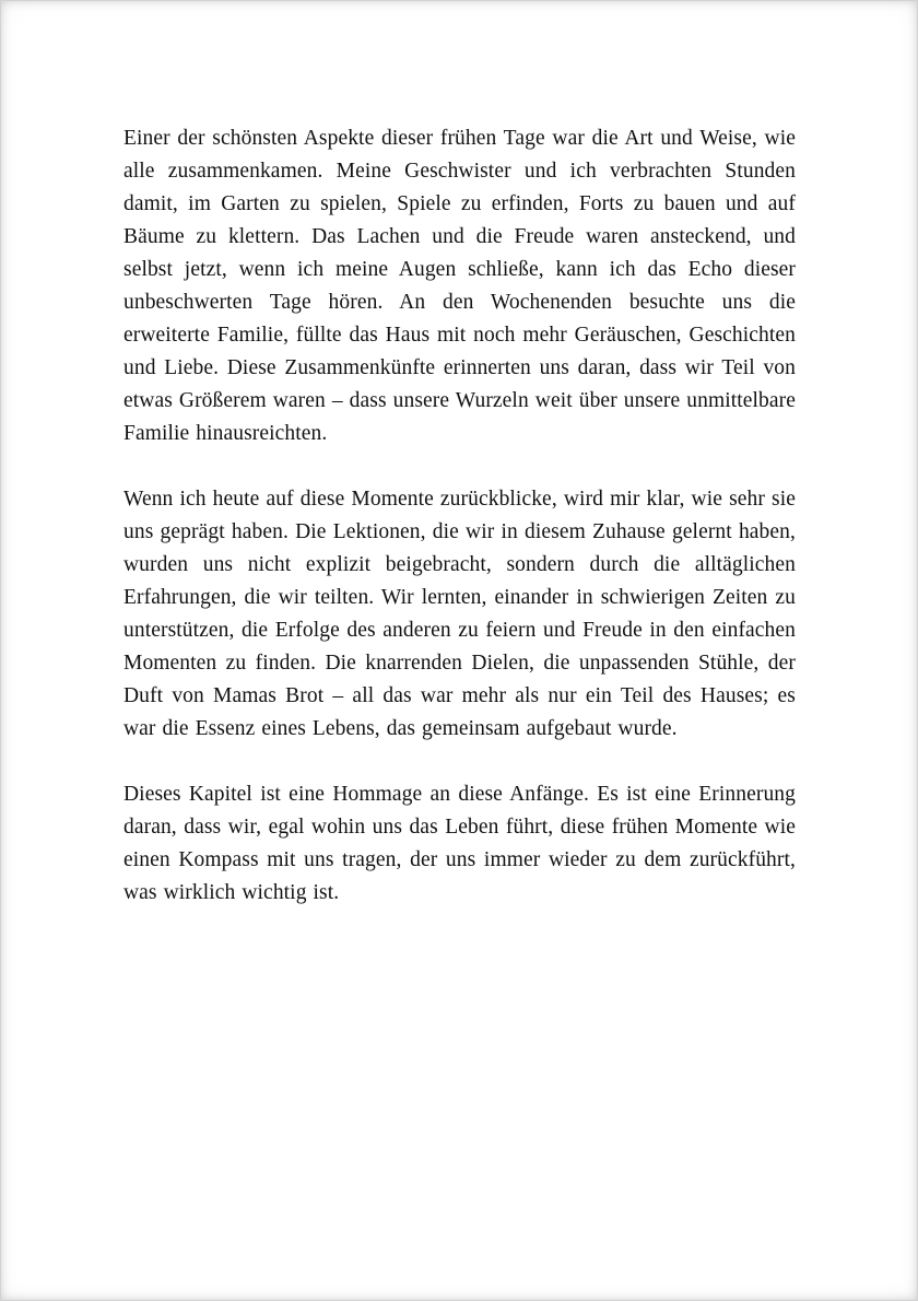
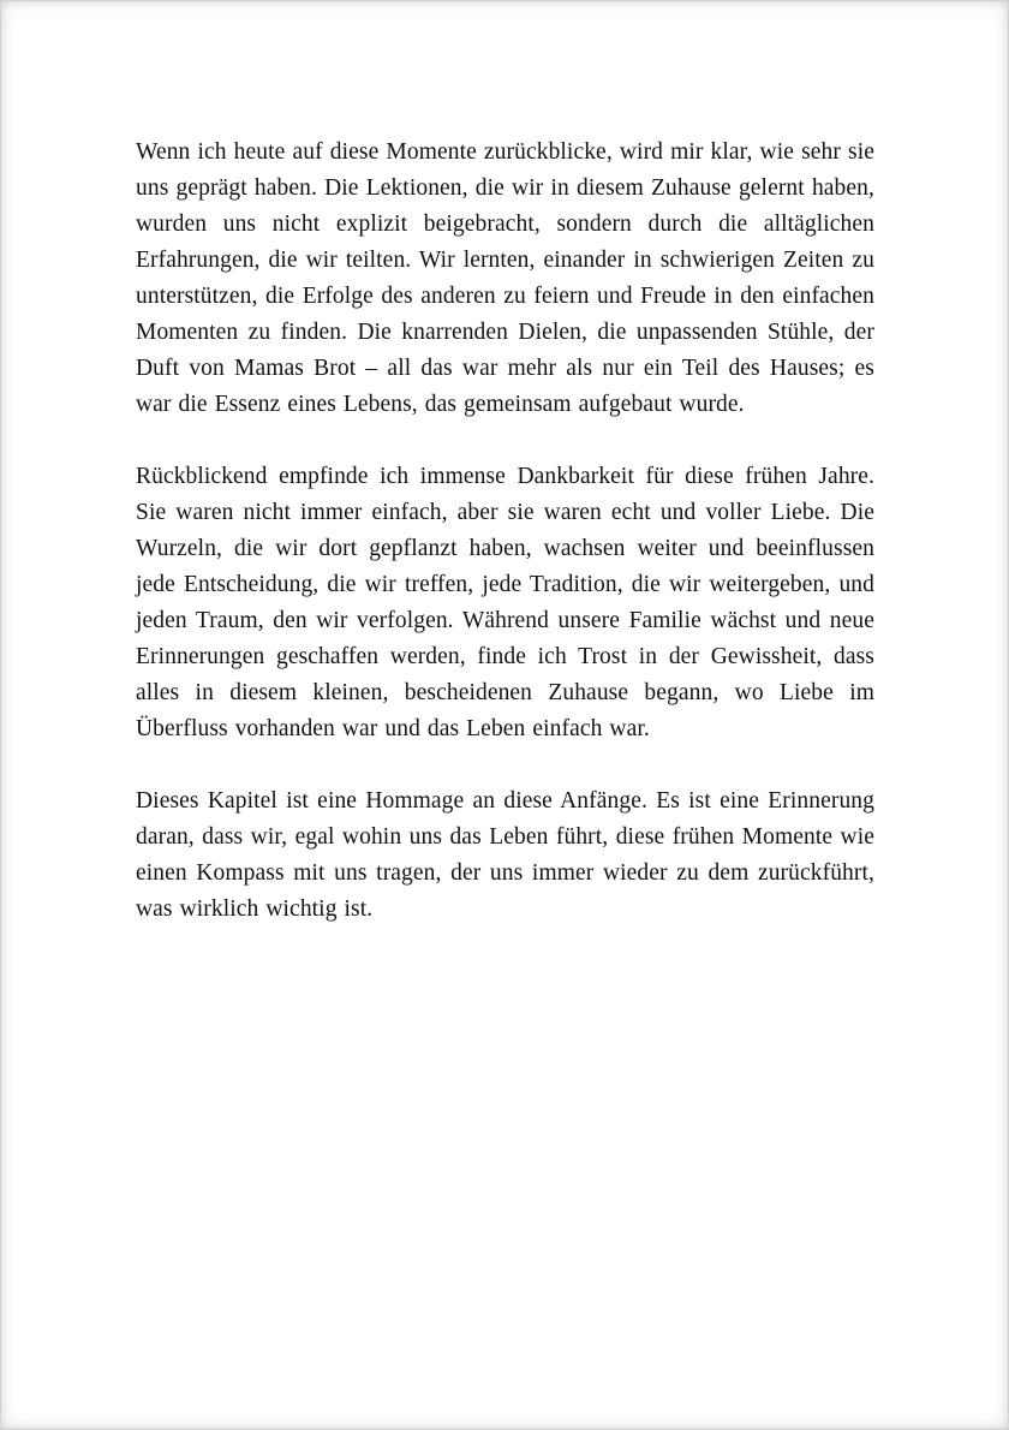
- Einer der schönsten Aspekte dieser frühen Tage war die Art und Weise, wie alle zusammenkamen. Meine Geschwister und ich verbrachten Stunden damit, im Garten zu spielen, Spiele zu erfinden, Forts zu bauen und auf Bäume zu klettern. Das Lachen und die Freude waren ansteckend, und selbst jetzt, wenn ich meine Augen schließe, kann ich das Echo dieser unbeschwerten Tage hören. An den Wochenenden besuchte uns die erweiterte Familie, füllte das Haus mit noch mehr Geräuschen, Geschichten und Liebe. Diese Zusammenkünfte erinnerten uns daran, dass wir Teil von etwas Größerem waren – dass unsere Wurzeln weit über unsere unmittelbare Familie hinausreichten.
  Wenn ich heute auf diese Momente zurückblicke, wird mir klar, wie sehr sie uns geprägt haben. Die Lektionen, die wir in diesem Zuhause gelernt haben, wurden uns nicht explizit beigebracht, sondern durch die alltäglichen Erfahrungen, die wir teilten. Wir lernten, einander in schwierigen Zeiten zu unterstützen, die Erfolge des anderen zu feiern und Freude in den einfachen Momenten zu finden. Die knarrenden Dielen, die unpassenden Stühle, der Duft von Mamas Brot – all das war mehr als nur ein Teil des Hauses; es war die Essenz eines Lebens, das gemeinsam aufgebaut wurde.
+ Rückblickend empfinde ich immense Dankbarkeit für diese frühen Jahre. Sie waren nicht immer einfach, aber sie waren echt und voller Liebe. Die Wurzeln, die wir dort gepflanzt haben, wachsen weiter und beeinflussen jede Entscheidung, die wir treffen, jede Tradition, die wir weitergeben, und jeden Traum, den wir verfolgen. Während unsere Familie wächst und neue Erinnerungen geschaffen werden, finde ich Trost in der Gewissheit, dass alles in diesem kleinen, bescheidenen Zuhause begann, wo Liebe im Überfluss vorhanden war und das Leben einfach war.
  Dieses Kapitel ist eine Hommage an diese Anfänge. Es ist eine Erinnerung daran, dass wir, egal wohin uns das Leben führt, diese frühen Momente wie einen Kompass mit uns tragen, der uns immer wieder zu dem zurückführt, was wirklich wichtig ist.
